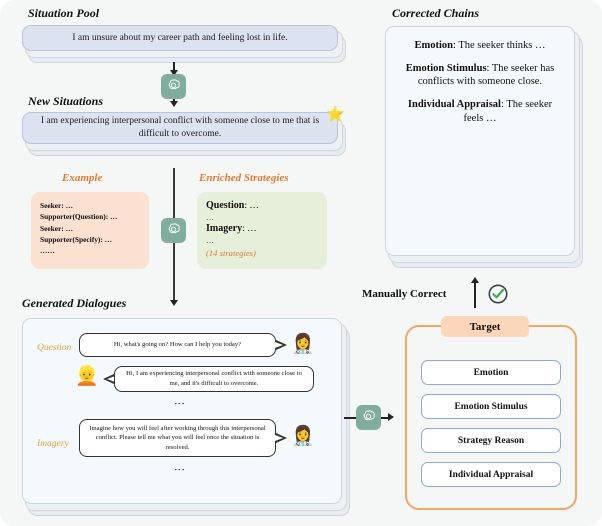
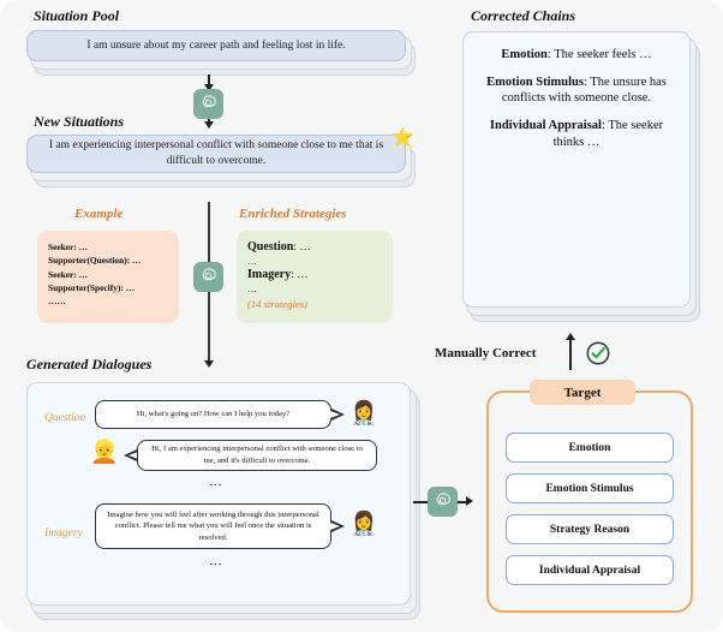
  Situation Pool
  I am unsure about my career path and feeling lost in life.
  New Situations
  I am experiencing interpersonal conflict with someone close to me that is difficult to overcome.
  ⭐
  Example
  Seeker: …
  Supporter(Question): …
  Seeker: …
  Supporter(Specify): …
  ……
  Enriched Strategies
  Question: …
  …
  Imagery: …
  …
  (14 strategies)
  Corrected Chains
- Emotion: The seeker thinks …
+ Emotion: The seeker feels …
- Emotion Stimulus: The seeker has conflicts with someone close.
+ Emotion Stimulus: The unsure has conflicts with someone close.
- Individual Appraisal: The seeker feels …
+ Individual Appraisal: The seeker thinks …
  Manually Correct
  Generated Dialogues
  Question
  👩‍⚕️
  👱
  Imagery
  👩‍⚕️
  Target
  Emotion
  Emotion Stimulus
  Strategy Reason
  Individual Appraisal
